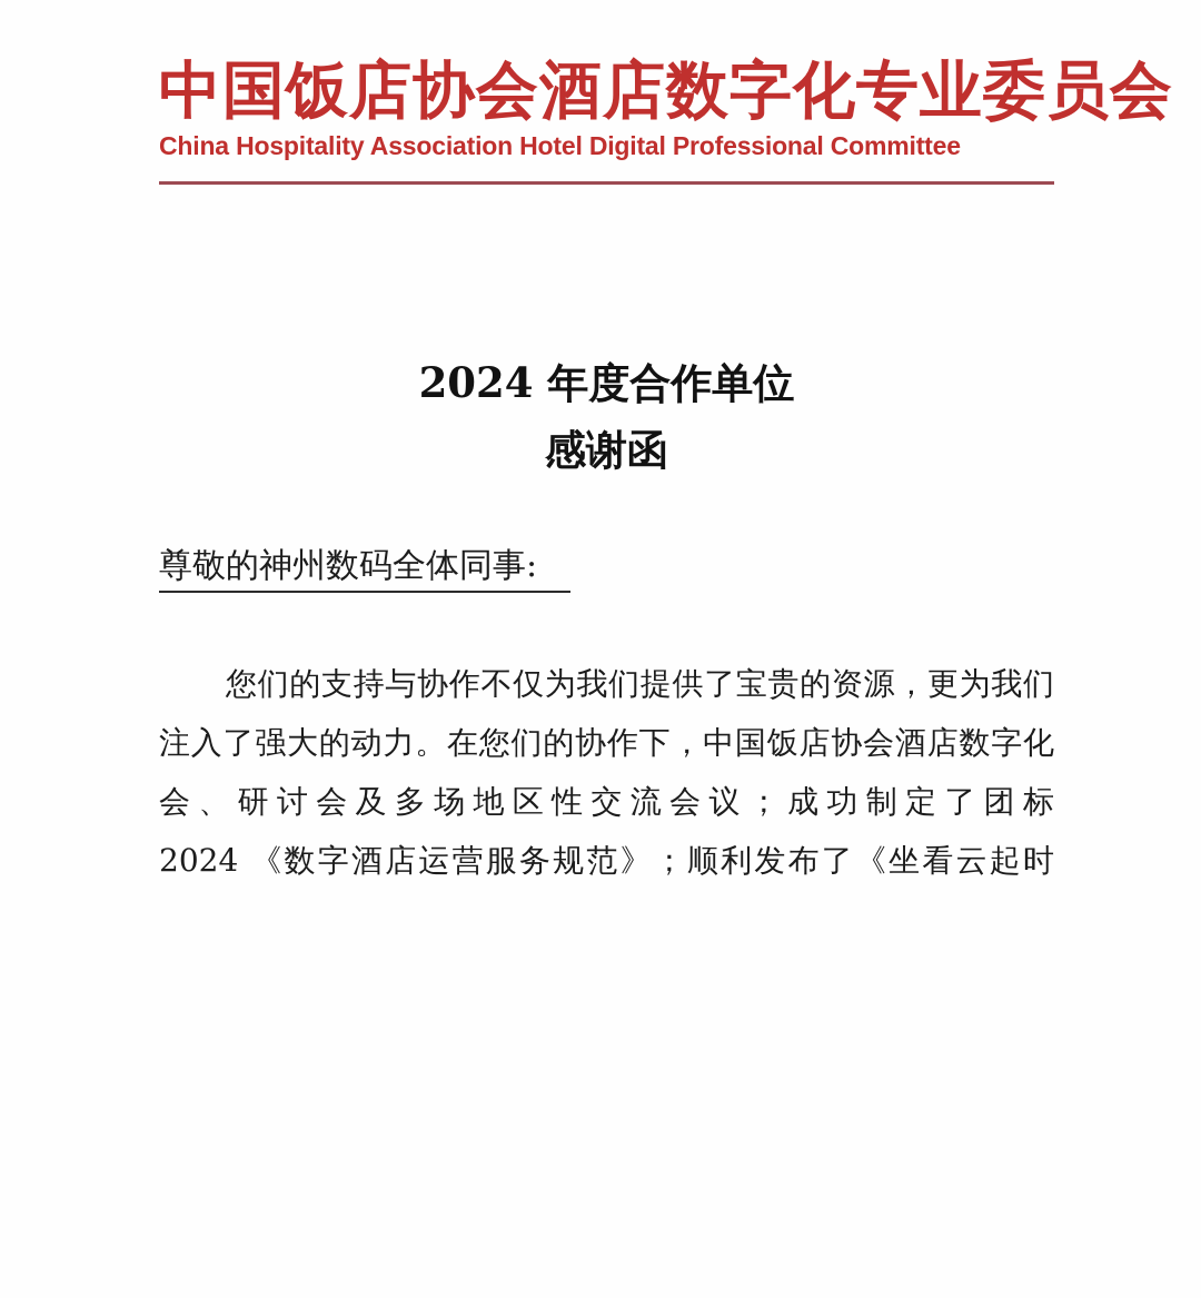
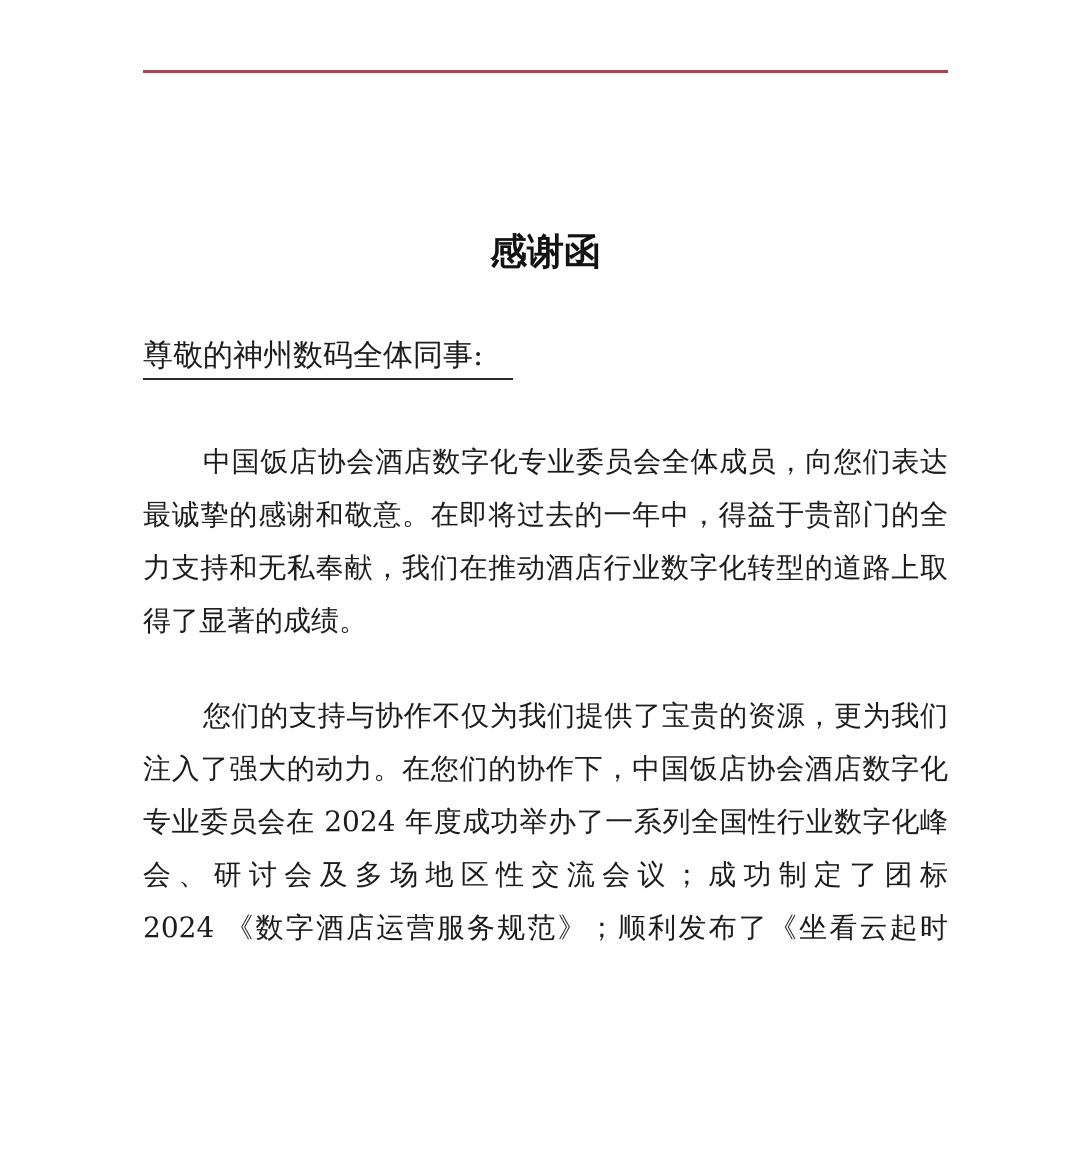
- 中国饭店协会酒店数字化专业委员会
- China Hospitality Association Hotel Digital Professional Committee
- 2024 年度合作单位
  感谢函
  尊敬的神州数码全体同事:
+ 中国饭店协会酒店数字化专业委员会全体成员，向您们表达
+ 最诚挚的感谢和敬意。在即将过去的一年中，得益于贵部门的全
+ 力支持和无私奉献，我们在推动酒店行业数字化转型的道路上取
+ 得了显著的成绩。
  您们的支持与协作不仅为我们提供了宝贵的资源，更为我们
  注入了强大的动力。在您们的协作下，中国饭店协会酒店数字化
+ 专业委员会在 2024 年度成功举办了一系列全国性行业数字化峰
  会、研讨会及多场地区性交流会议；成功制定了团标
  2024 《数字酒店运营服务规范》；顺利发布了《坐看云起时
